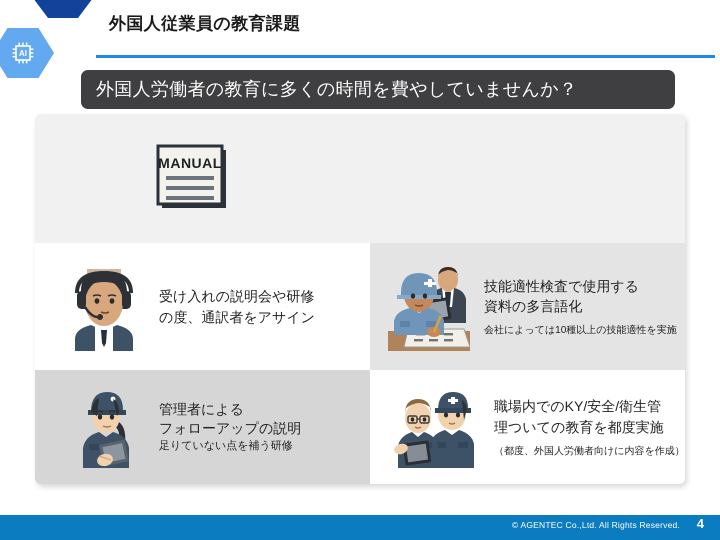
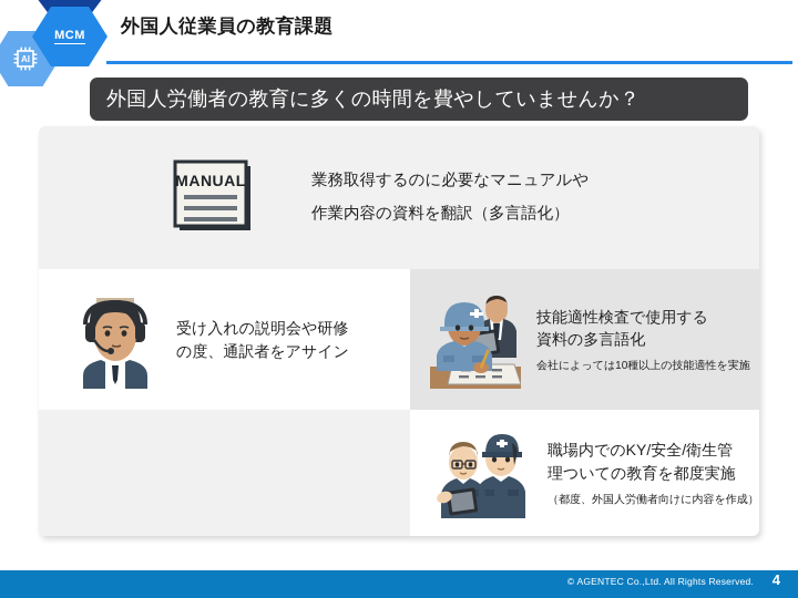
  AI
+ MCM
  外国人従業員の教育課題
  外国人労働者の教育に多くの時間を費やしていませんか？
  MANUAL
+ 業務取得するのに必要なマニュアルや
+ 作業内容の資料を翻訳（多言語化）
  受け入れの説明会や研修
  の度、通訳者をアサイン
  技能適性検査で使用する
  資料の多言語化
  会社によっては10種以上の技能適性を実施
- 管理者による
- フォローアップの説明
- 足りていない点を補う研修
  職場内でのKY/安全/衛生管
  理ついての教育を都度実施
  （都度、外国人労働者向けに内容を作成）
  © AGENTEC Co.,Ltd. All Rights Reserved.
  4
